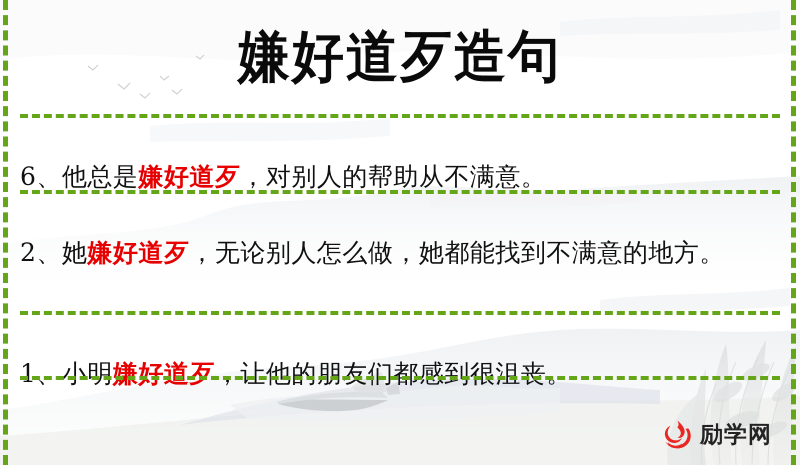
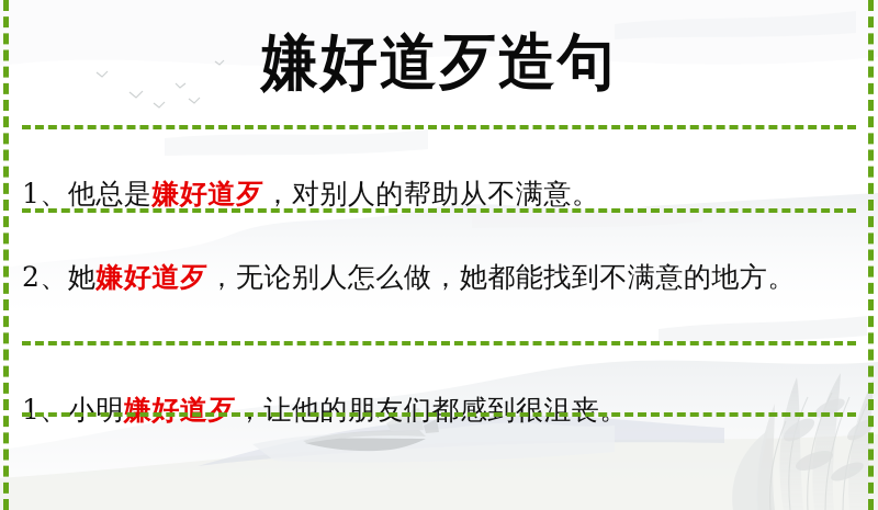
  嫌好道歹造句
- 6、他总是嫌好道歹，对别人的帮助从不满意。
+ 1、他总是嫌好道歹，对别人的帮助从不满意。
  2、她嫌好道歹，无论别人怎么做，她都能找到不满意的地方。
  1、小明嫌好道歹，让他的朋友们都感到很沮丧。
- 励学网
